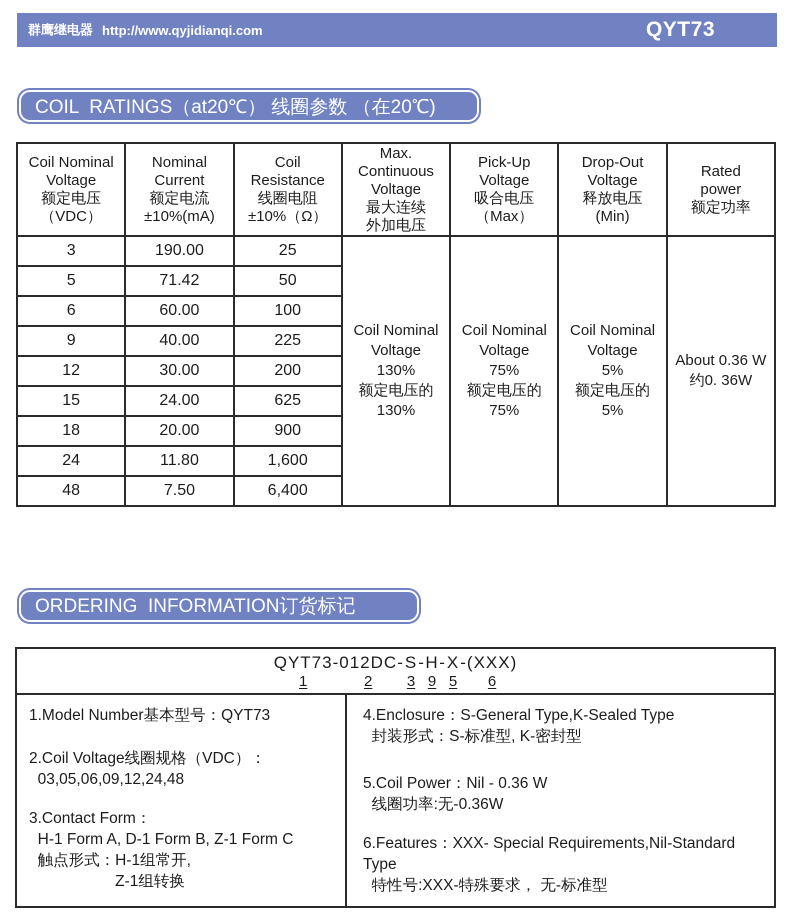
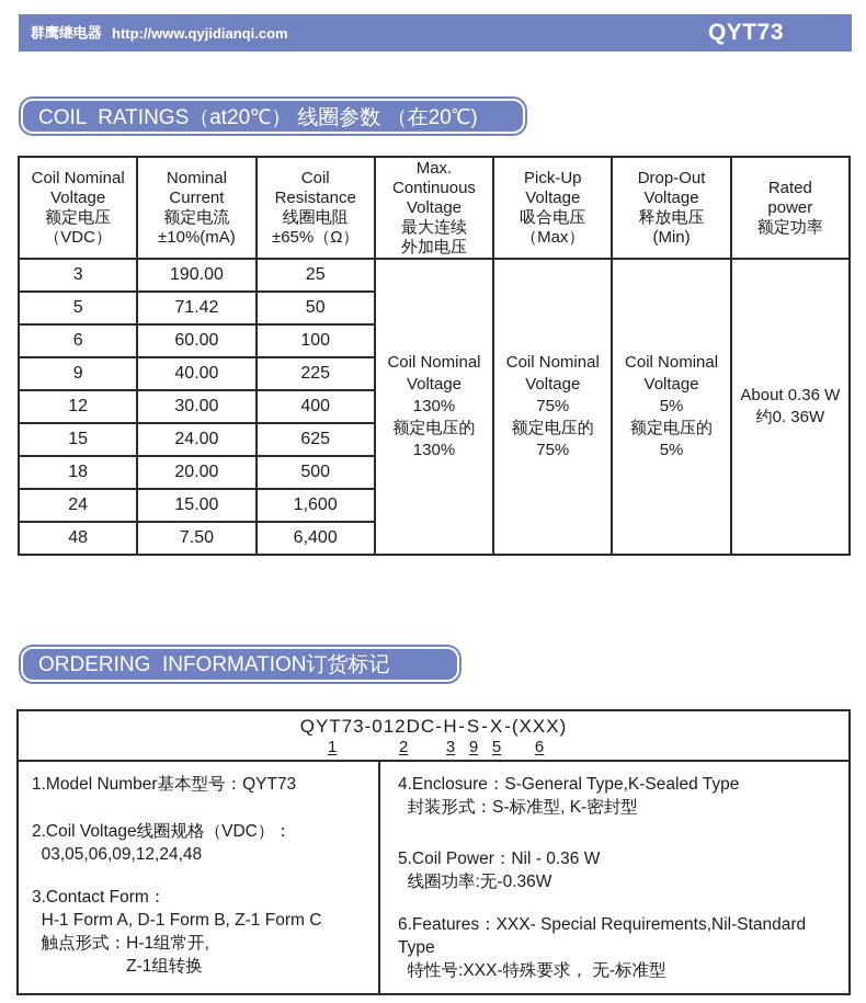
  群鹰继电器
  http://www.qyjidianqi.com
  QYT73
  COIL RATINGS（at20℃） 线圈参数 （在20℃)
- Coil Nominal Voltage 额定电压 （VDC）	Nominal Current 额定电流 ±10%(mA)	Coil Resistance 线圈电阻 ±10%（Ω）	Max. Continuous Voltage 最大连续 外加电压	Pick-Up Voltage 吸合电压 （Max）	Drop-Out Voltage 释放电压 (Min)	Rated power 额定功率
+ Coil Nominal Voltage 额定电压 （VDC）	Nominal Current 额定电流 ±10%(mA)	Coil Resistance 线圈电阻 ±65%（Ω）	Max. Continuous Voltage 最大连续 外加电压	Pick-Up Voltage 吸合电压 （Max）	Drop-Out Voltage 释放电压 (Min)	Rated power 额定功率
  3	190.00	25	Coil Nominal Voltage 130% 额定电压的 130%	Coil Nominal Voltage 75% 额定电压的 75%	Coil Nominal Voltage 5% 额定电压的 5%	About 0.36 W 约0. 36W
  5	71.42	50
  6	60.00	100
  9	40.00	225
- 12	30.00	200
+ 12	30.00	400
  15	24.00	625
- 18	20.00	900
+ 18	20.00	500
- 24	11.80	1,600
+ 24	15.00	1,600
  48	7.50	6,400
  ORDERING INFORMATION订货标记
  QYT73
  1
  -
  012DC
  2
  -
- S
+ H
  3
  -
- H
+ S
  9
  -
  X
  5
  -
  (XXX)
  6
  1.Model Number基本型号：QYT73
  2.Coil Voltage线圈规格（VDC）：
  03,05,06,09,12,24,48
  3.Contact Form：
  H-1 Form A, D-1 Form B, Z-1 Form C
  触点形式：H-1组常开,
  Z-1组转换
  4.Enclosure：S-General Type,K-Sealed Type
  封装形式：S-标准型, K-密封型
  5.Coil Power：Nil - 0.36 W
  线圈功率:无-0.36W
  6.Features：XXX- Special Requirements,Nil-Standard Type
  特性号:XXX-特殊要求， 无-标准型
